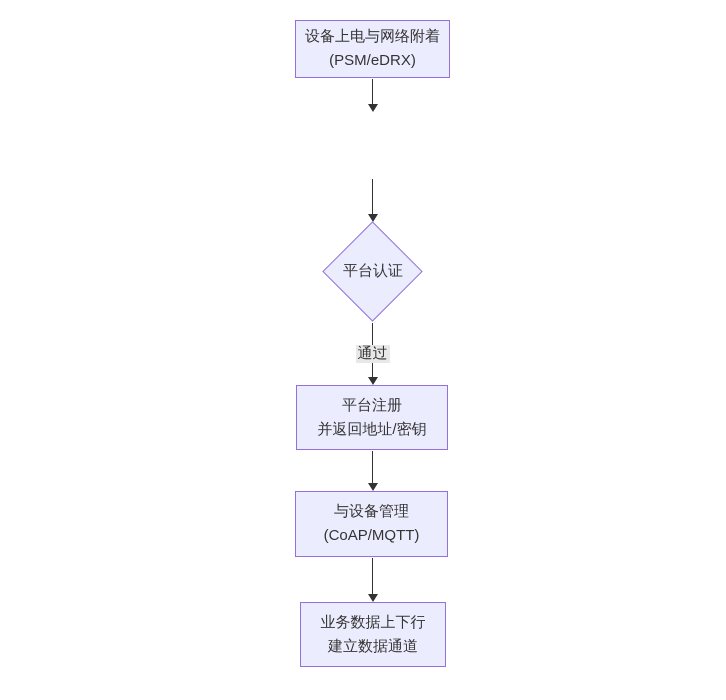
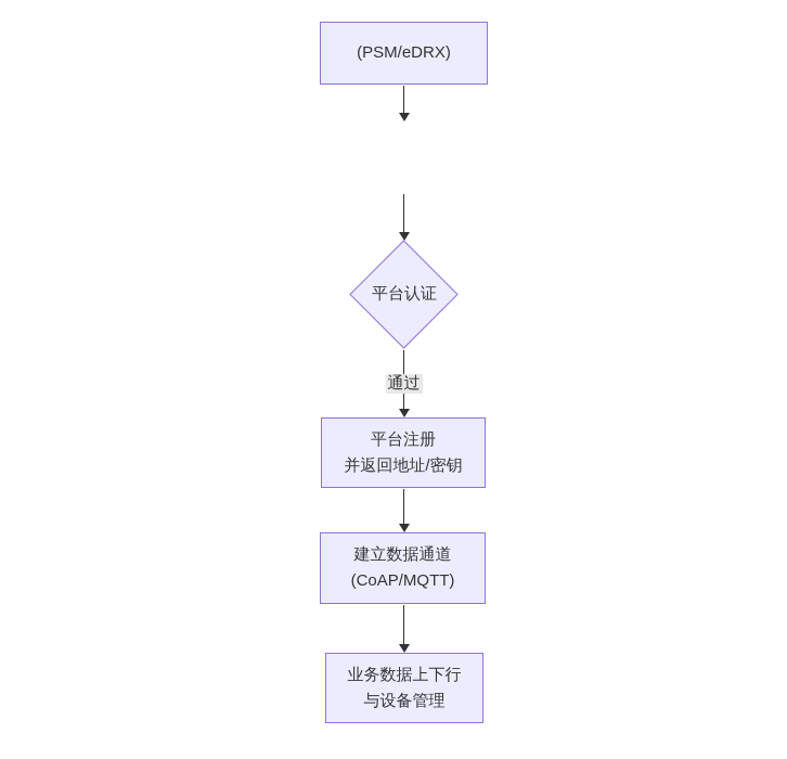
- 设备上电与网络附着
  (PSM/eDRX)
  平台认证
  通过
  平台注册
  并返回地址/密钥
- 与设备管理
+ 建立数据通道
  (CoAP/MQTT)
  业务数据上下行
- 建立数据通道
+ 与设备管理
